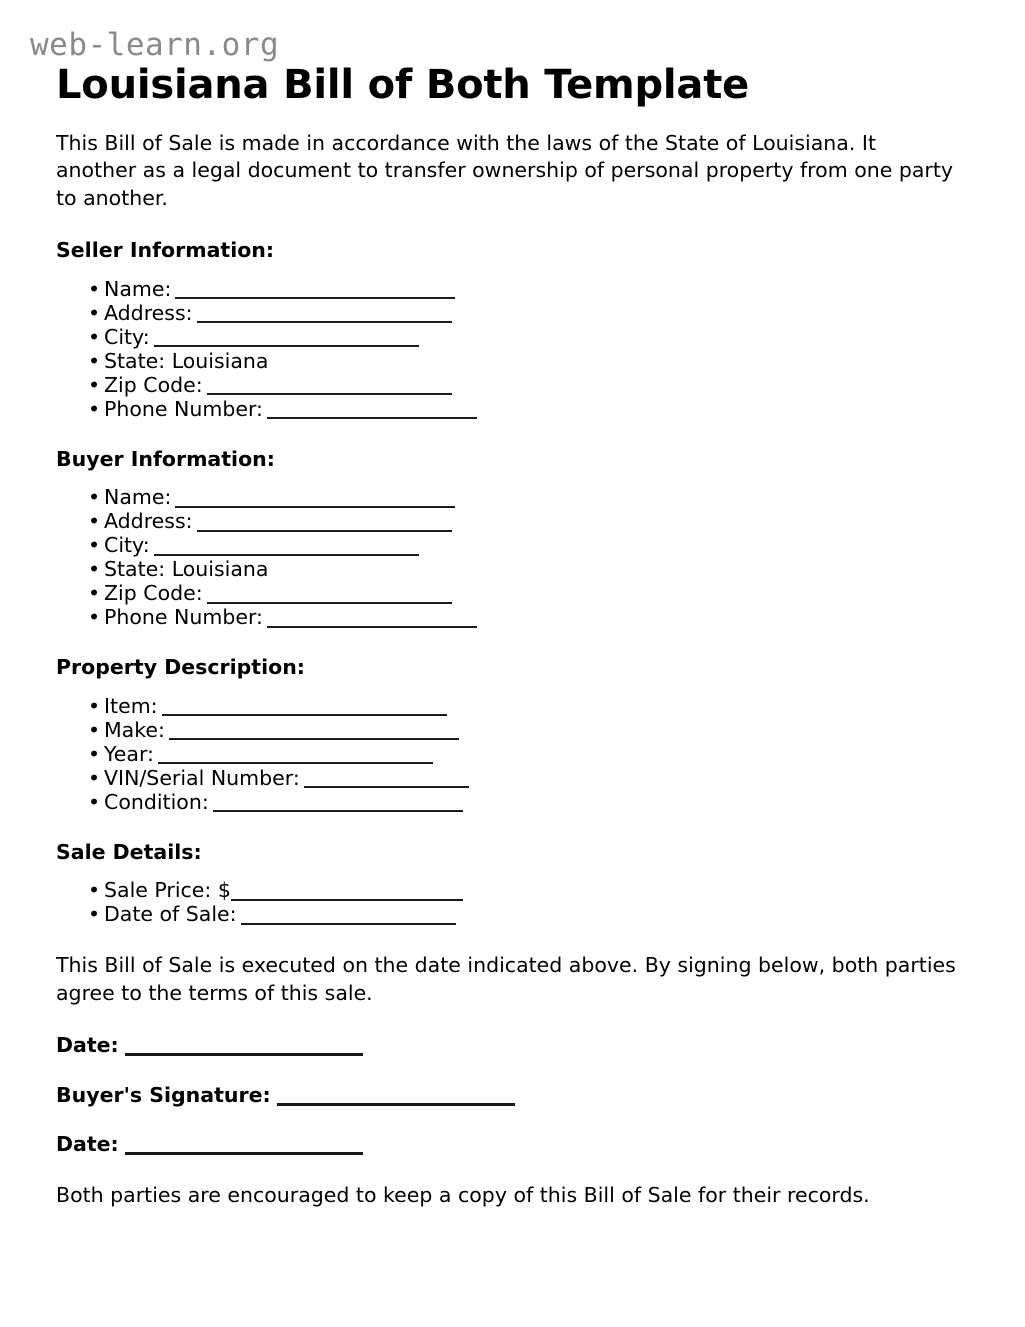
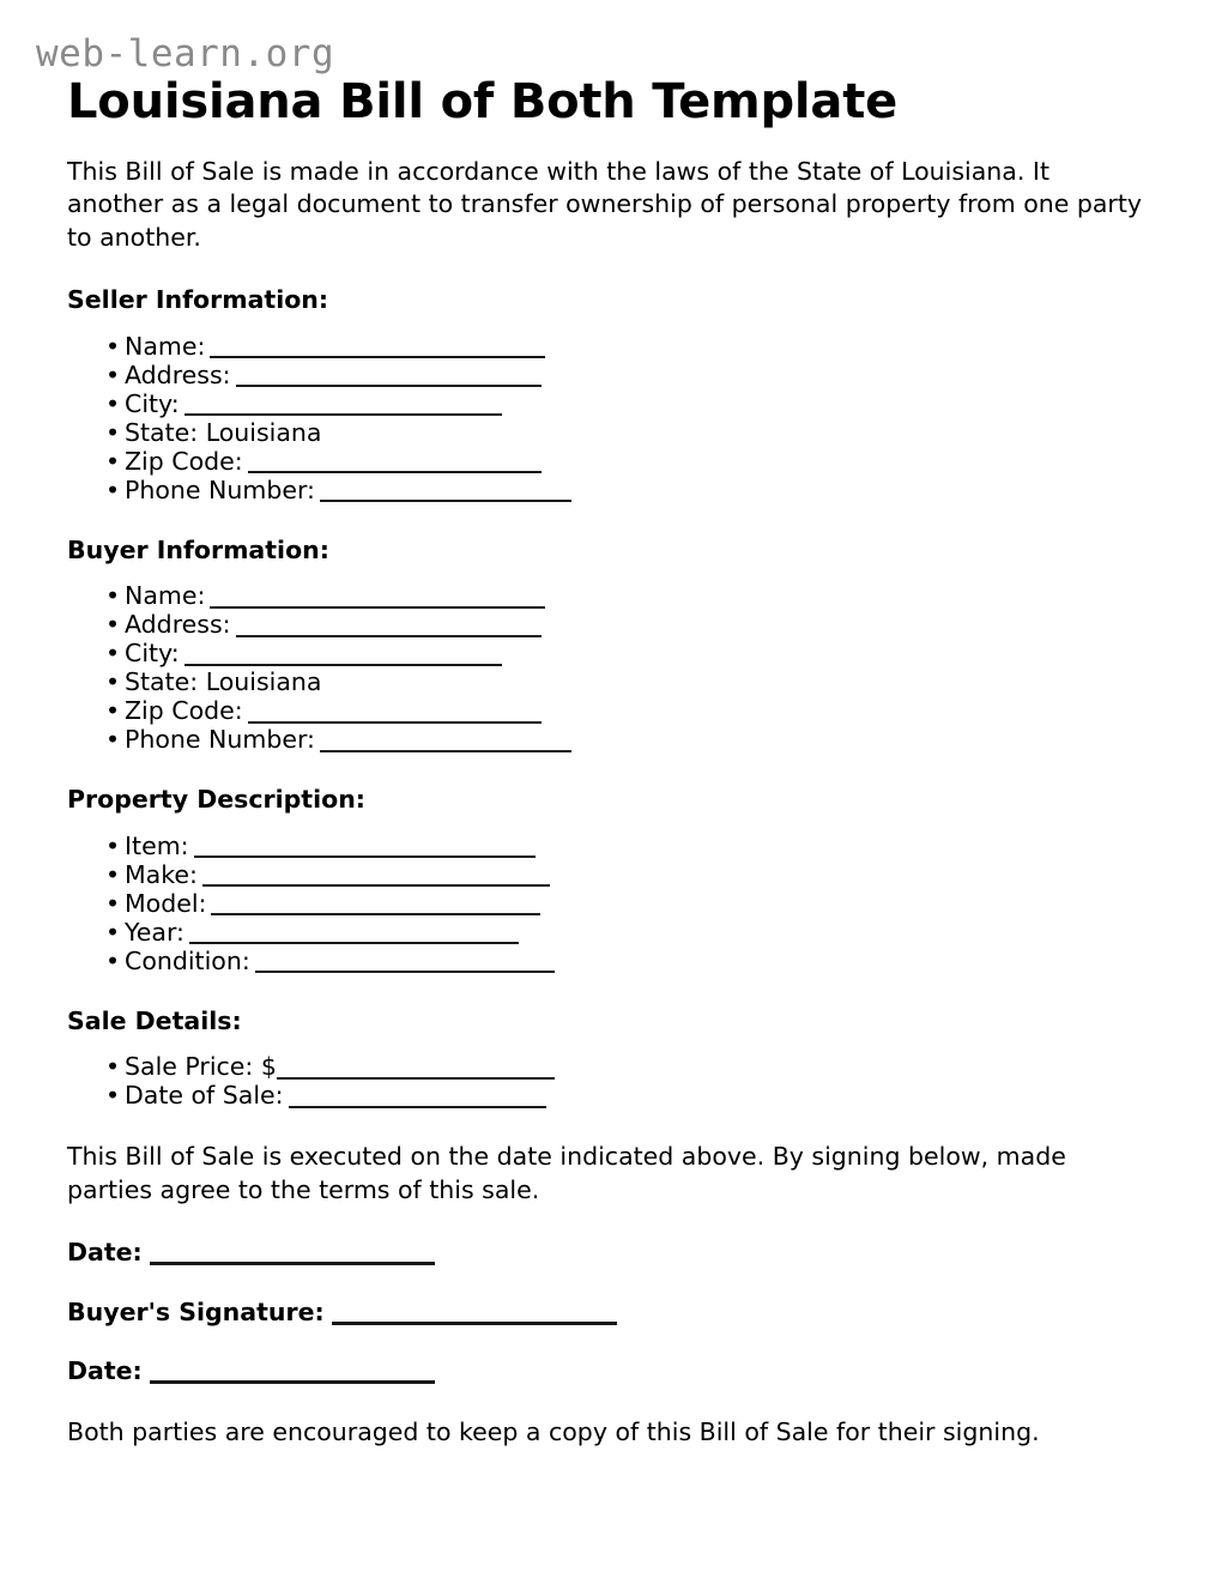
  web-learn.org
  Louisiana Bill of Both Template
  This Bill of Sale is made in accordance with the laws of the State of Louisiana. It another as a legal document to transfer ownership of personal property from one party to another.
  Seller Information:
  Name:
  Address:
  City:
  State: Louisiana
  Zip Code:
  Phone Number:
  Buyer Information:
  Name:
  Address:
  City:
  State: Louisiana
  Zip Code:
  Phone Number:
  Property Description:
  Item:
  Make:
+ Model:
  Year:
- VIN/Serial Number:
  Condition:
  Sale Details:
  Sale Price: $
  Date of Sale:
- This Bill of Sale is executed on the date indicated above. By signing below, both parties agree to the terms of this sale.
+ This Bill of Sale is executed on the date indicated above. By signing below, made parties agree to the terms of this sale.
  Date:
  Buyer's Signature:
  Date:
- Both parties are encouraged to keep a copy of this Bill of Sale for their records.
+ Both parties are encouraged to keep a copy of this Bill of Sale for their signing.
